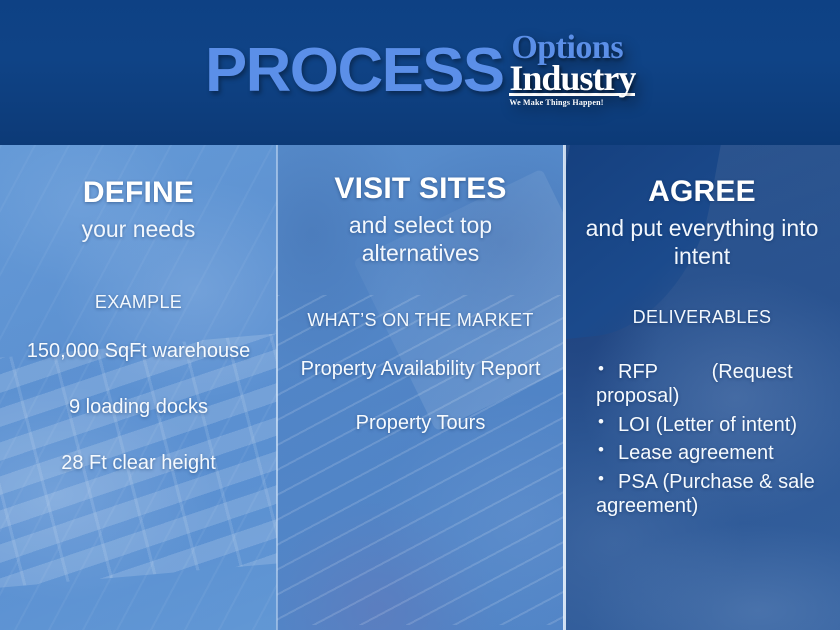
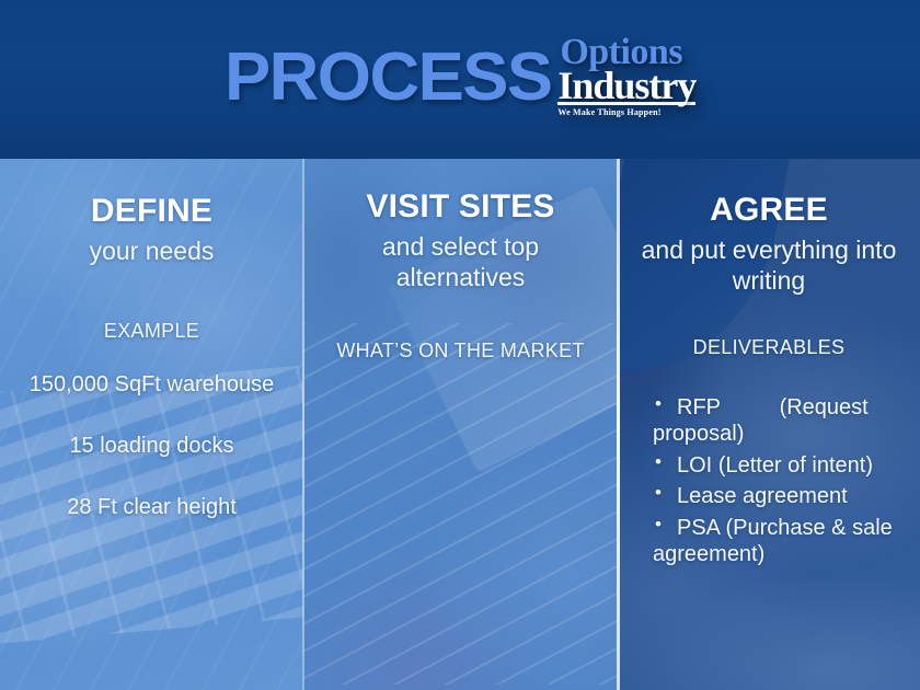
  PROCESS
  Options
  Industry
  We Make Things Happen!
  DEFINE
  your needs
  EXAMPLE
  150,000 SqFt warehouse
- 9 loading docks
+ 15 loading docks
  28 Ft clear height
  VISIT SITES
  and select top alternatives
  WHAT’S ON THE MARKET
- Property Availability Report
- Property Tours
  AGREE
- and put everything into intent
+ and put everything into writing
  DELIVERABLES
  RFP (Request
  proposal)
  LOI (Letter of intent)
  Lease agreement
  PSA (Purchase & sale
  agreement)
